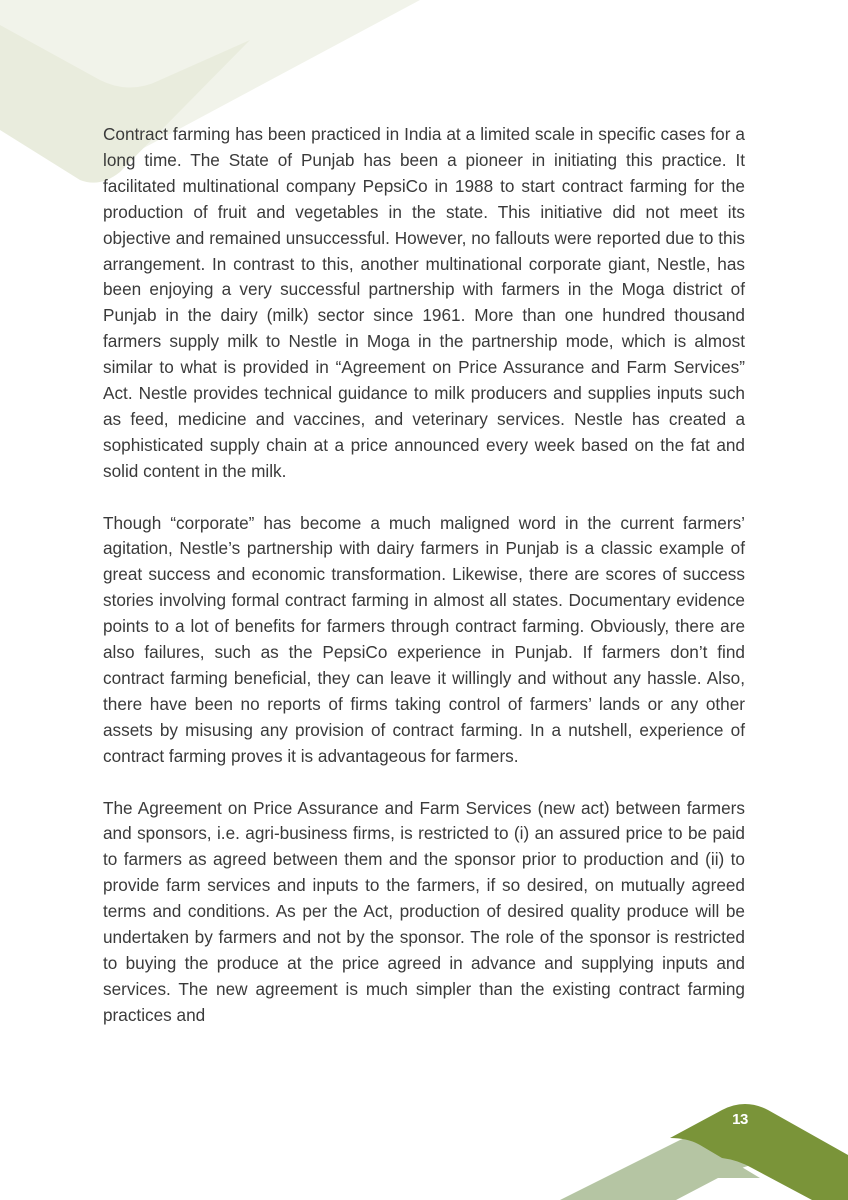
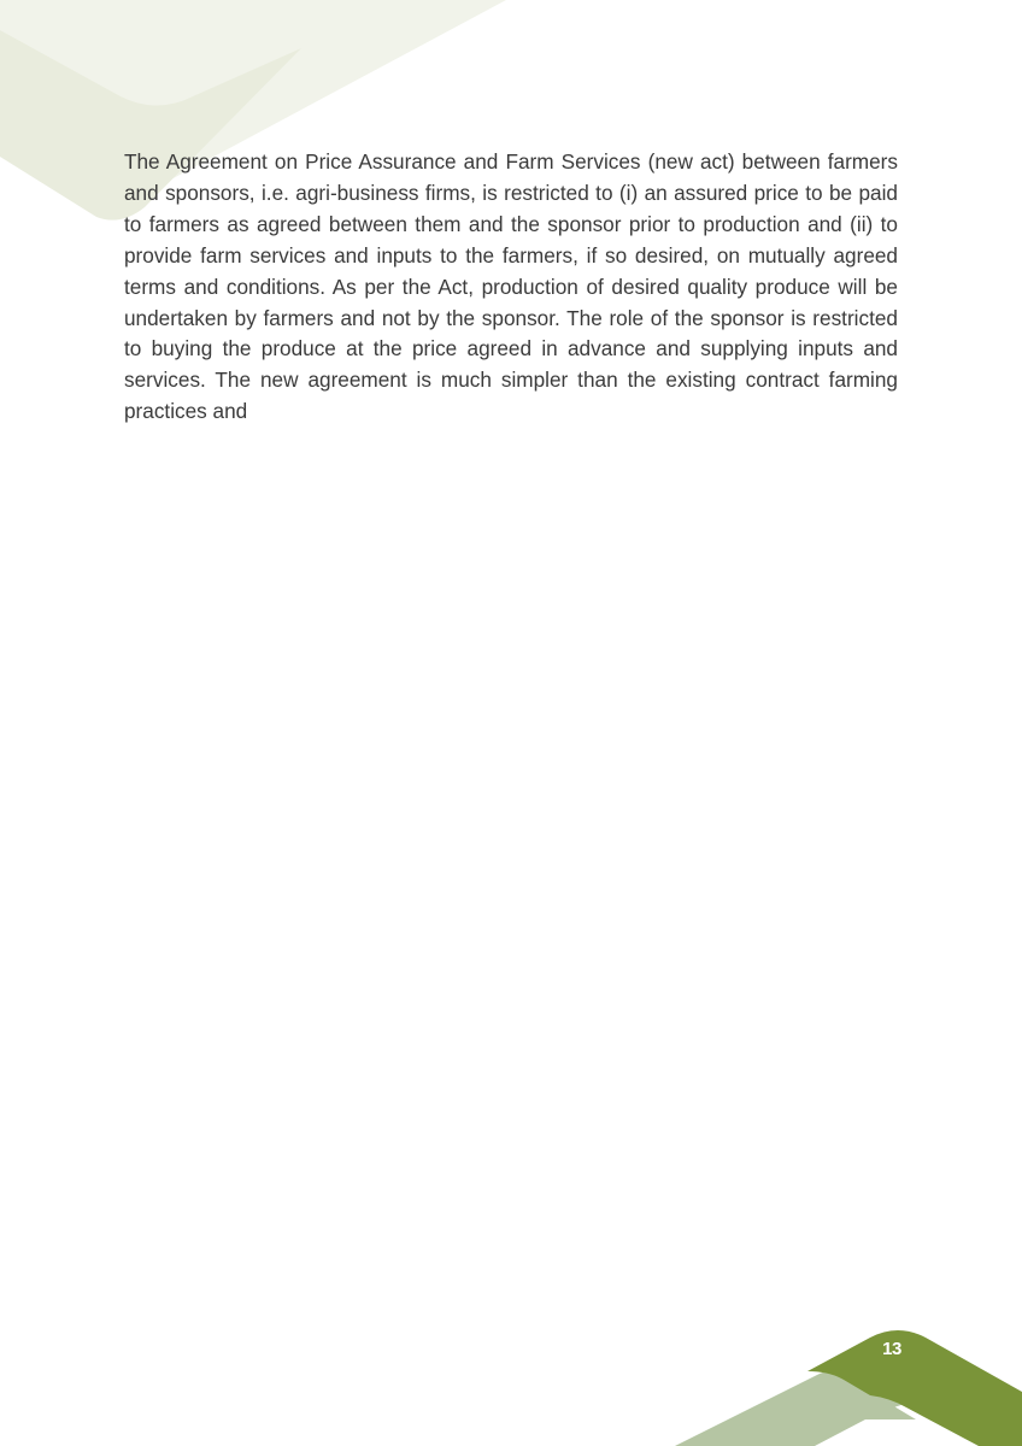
- Contract farming has been practiced in India at a limited scale in specific cases for a long time. The State of Punjab has been a pioneer in initiating this practice. It facilitated multinational company PepsiCo in 1988 to start contract farming for the production of fruit and vegetables in the state. This initiative did not meet its objective and remained unsuccessful. However, no fallouts were reported due to this arrangement. In contrast to this, another multinational corporate giant, Nestle, has been enjoying a very successful partnership with farmers in the Moga district of Punjab in the dairy (milk) sector since 1961. More than one hundred thousand farmers supply milk to Nestle in Moga in the partnership mode, which is almost similar to what is provided in “Agreement on Price Assurance and Farm Services” Act. Nestle provides technical guidance to milk producers and supplies inputs such as feed, medicine and vaccines, and veterinary services. Nestle has created a sophisticated supply chain at a price announced every week based on the fat and solid content in the milk.
- Though “corporate” has become a much maligned word in the current farmers’ agitation, Nestle’s partnership with dairy farmers in Punjab is a classic example of great success and economic transformation. Likewise, there are scores of success stories involving formal contract farming in almost all states. Documentary evidence points to a lot of benefits for farmers through contract farming. Obviously, there are also failures, such as the PepsiCo experience in Punjab. If farmers don’t find contract farming beneficial, they can leave it willingly and without any hassle. Also, there have been no reports of firms taking control of farmers’ lands or any other assets by misusing any provision of contract farming. In a nutshell, experience of contract farming proves it is advantageous for farmers.
  The Agreement on Price Assurance and Farm Services (new act) between farmers and sponsors, i.e. agri-business firms, is restricted to (i) an assured price to be paid to farmers as agreed between them and the sponsor prior to production and (ii) to provide farm services and inputs to the farmers, if so desired, on mutually agreed terms and conditions. As per the Act, production of desired quality produce will be undertaken by farmers and not by the sponsor. The role of the sponsor is restricted to buying the produce at the price agreed in advance and supplying inputs and services. The new agreement is much simpler than the existing contract farming practices and
  13
